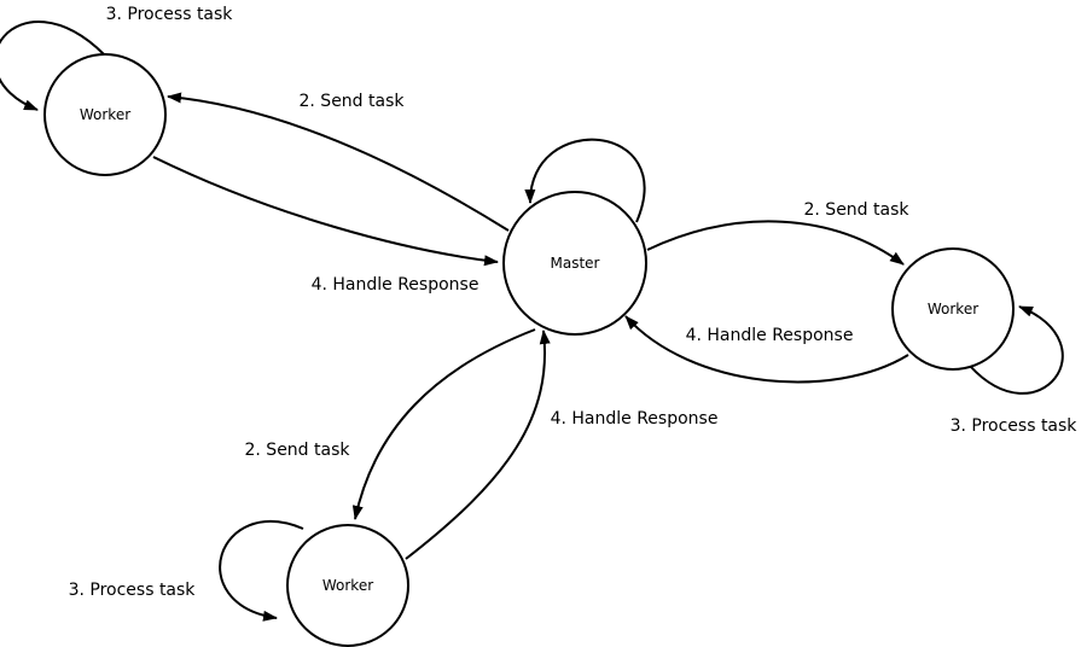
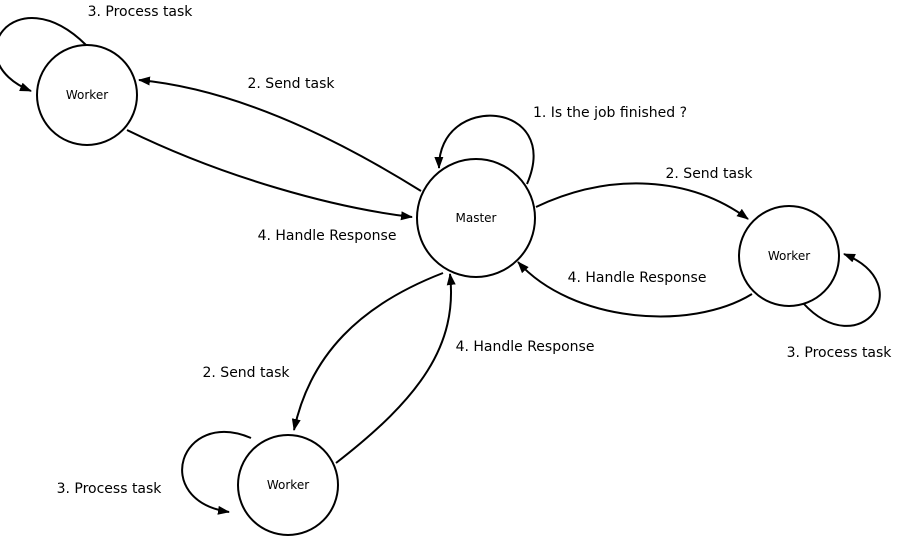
  Master
  Worker
  Worker
  Worker
+ 1. Is the job finished ?
  3. Process task
  2. Send task
  4. Handle Response
  2. Send task
  4. Handle Response
  3. Process task
  2. Send task
  4. Handle Response
  3. Process task
